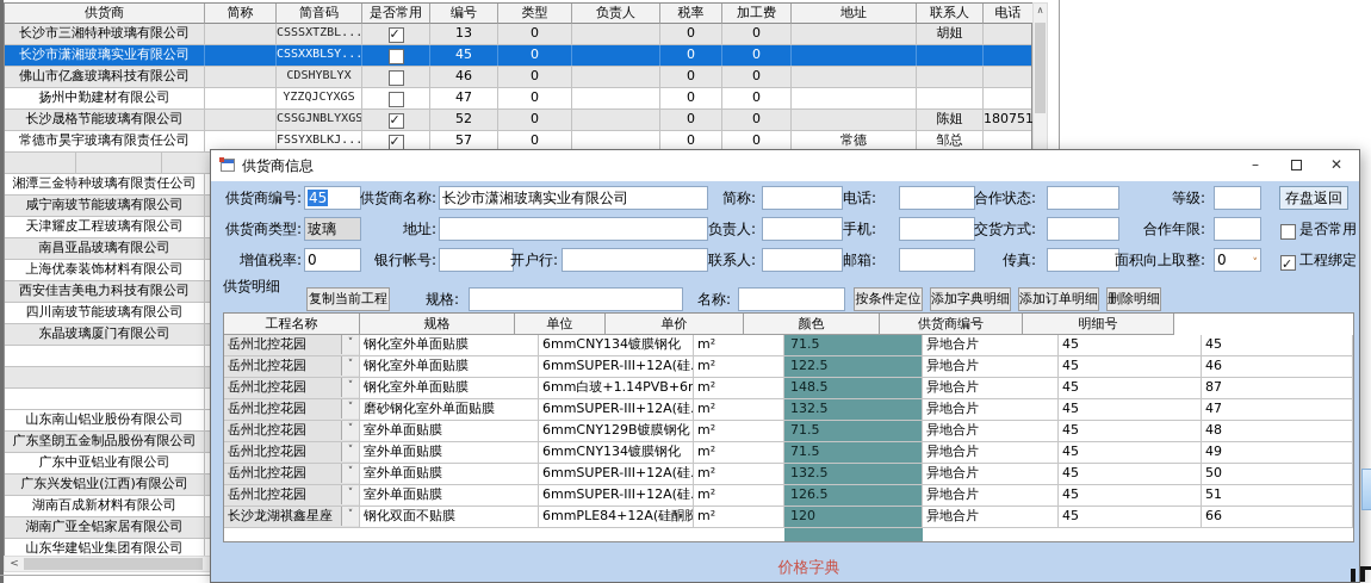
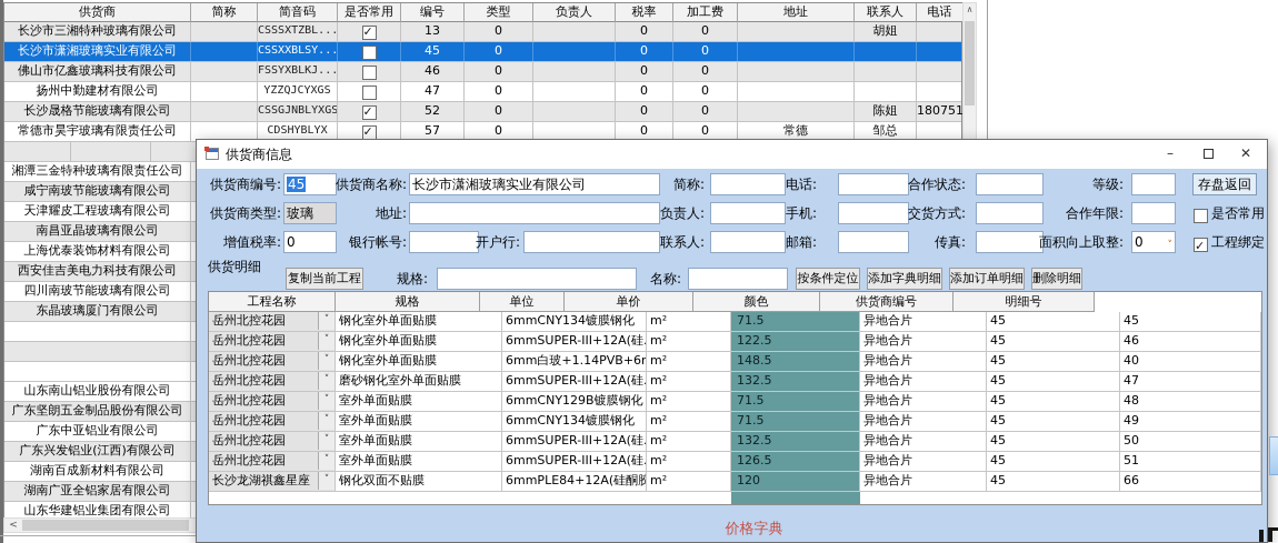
  供货商
  简称
  简音码
  是否常用
  编号
  类型
  负责人
  税率
  加工费
  地址
  联系人
  电话
  长沙市三湘特种玻璃有限公司
  CSSSXTZBL...
  13
  0
  0
  0
  胡姐
  长沙市潇湘玻璃实业有限公司
  CSSXXBLSY...
  45
  0
  0
  0
  佛山市亿鑫玻璃科技有限公司
- CDSHYBLYX
+ FSSYXBLKJ...
  46
  0
  0
  0
  扬州中勤建材有限公司
  YZZQJCYXGS
  47
  0
  0
  0
  长沙晟格节能玻璃有限公司
  CSSGJNBLYXGS
  52
  0
  0
  0
  陈姐
  180751
  常德市昊宇玻璃有限责任公司
- FSSYXBLKJ...
+ CDSHYBLYX
  57
  0
  0
  0
  常德
  邹总
  湘潭三金特种玻璃有限责任公司
  咸宁南玻节能玻璃有限公司
  天津耀皮工程玻璃有限公司
  南昌亚晶玻璃有限公司
  上海优泰装饰材料有限公司
  西安佳吉美电力科技有限公司
  四川南玻节能玻璃有限公司
  东晶玻璃厦门有限公司
  山东南山铝业股份有限公司
  广东坚朗五金制品股份有限公司
  广东中亚铝业有限公司
  广东兴发铝业(江西)有限公司
  湖南百成新材料有限公司
  湖南广亚全铝家居有限公司
  山东华建铝业集团有限公司
  ∧
  <
  供货商信息
  –
  ✕
  供货商编号:
  45
  供货商名称:
  长沙市潇湘玻璃实业有限公司
  简称:
  电话:
  合作状态:
  等级:
  存盘返回
  供货商类型:
  玻璃
  地址:
  负责人:
  手机:
  交货方式:
  合作年限:
  是否常用
  增值税率:
  0
  银行帐号:
  开户行:
  联系人:
  邮箱:
  传真:
  面积向上取整:
  0
  ˅
  工程绑定
  供货明细
  复制当前工程
  规格:
  名称:
  按条件定位
  添加字典明细
  添加订单明细
  删除明细
  工程名称
  规格
  单位
  单价
  颜色
  供货商编号
  明细号
  岳州北控花园
  ˅
  钢化室外单面贴膜
  6mmCNY134镀膜钢化
  m²
  71.5
  异地合片
  45
  45
  岳州北控花园
  ˅
  钢化室外单面贴膜
  6mmSUPER-III+12A(硅.
  m²
  122.5
  异地合片
  45
  46
  岳州北控花园
  ˅
  钢化室外单面贴膜
  6mm白玻+1.14PVB+6
  m²
  148.5
  异地合片
  45
- 87
+ 40
  岳州北控花园
  ˅
  磨砂钢化室外单面贴膜
  6mmSUPER-III+12A(硅.
  m²
  132.5
  异地合片
  45
  47
  岳州北控花园
  ˅
  室外单面贴膜
  6mmCNY129B镀膜钢化
  m²
  71.5
  异地合片
  45
  48
  岳州北控花园
  ˅
  室外单面贴膜
  6mmCNY134镀膜钢化
  m²
  71.5
  异地合片
  45
  49
  岳州北控花园
  ˅
  室外单面贴膜
  6mmSUPER-III+12A(硅.
  m²
  132.5
  异地合片
  45
  50
  岳州北控花园
  ˅
  室外单面贴膜
  6mmSUPER-III+12A(硅.
  m²
  126.5
  异地合片
  45
  51
  长沙龙湖祺鑫星座
  ˅
  钢化双面不贴膜
  6mmPLE84+12A(硅酮胶
  m²
  120
  异地合片
  45
  66
  价格字典
